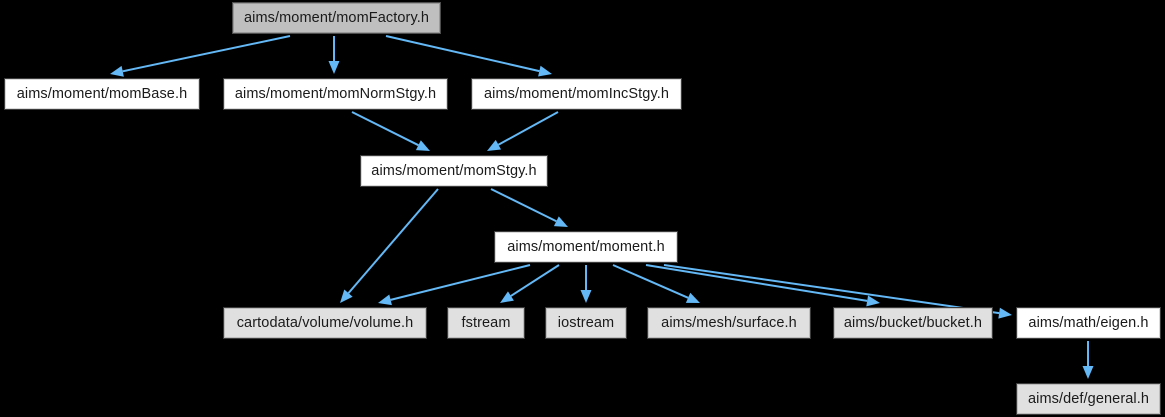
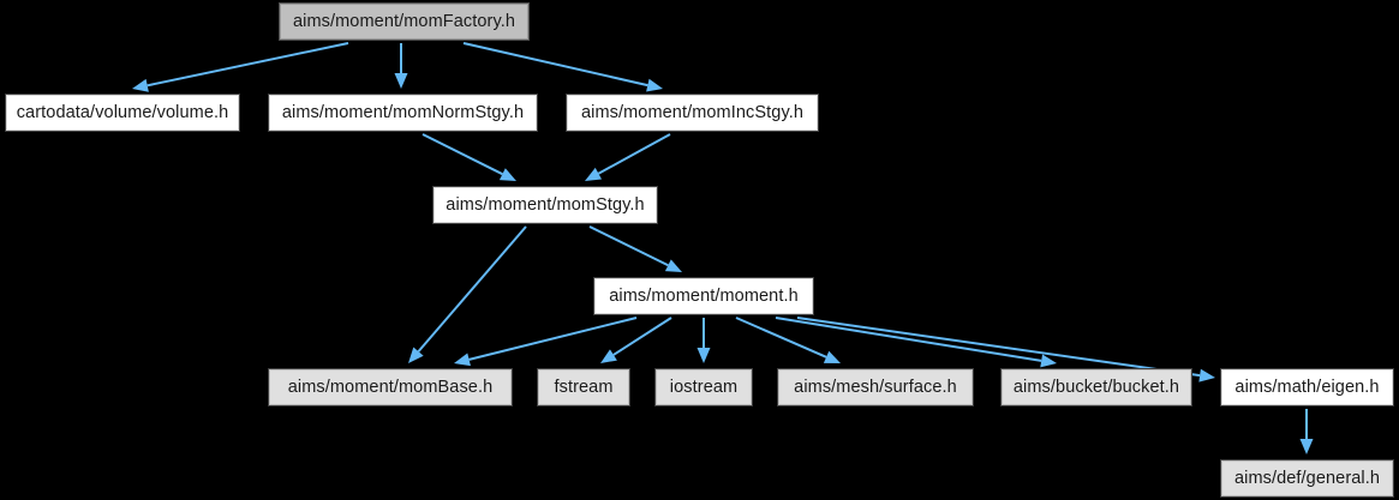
  aims/moment/momFactory.h
- aims/moment/momBase.h
+ cartodata/volume/volume.h
  aims/moment/momNormStgy.h
  aims/moment/momIncStgy.h
  aims/moment/momStgy.h
  aims/moment/moment.h
- cartodata/volume/volume.h
+ aims/moment/momBase.h
  fstream
  iostream
  aims/mesh/surface.h
  aims/bucket/bucket.h
  aims/math/eigen.h
  aims/def/general.h
